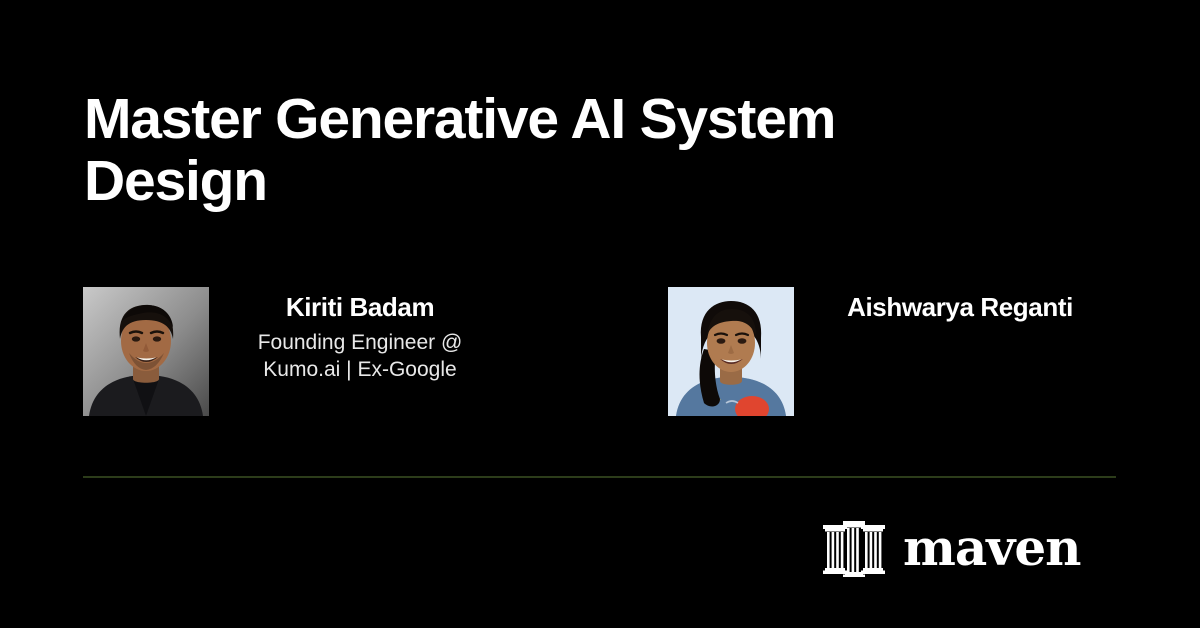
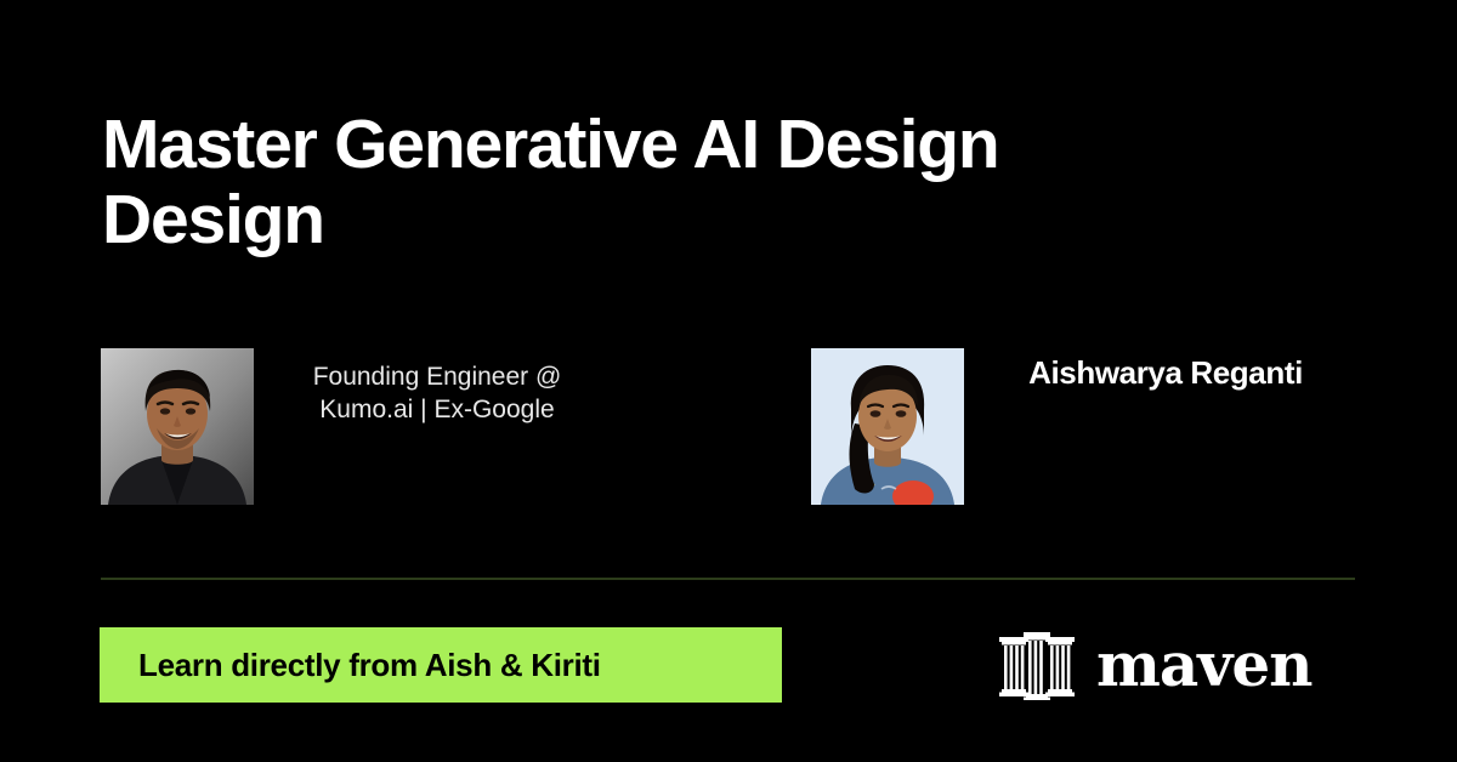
- Master Generative AI System Design
+ Master Generative AI Design Design
- Kiriti Badam
  Founding Engineer @
  Kumo.ai | Ex-Google
  Aishwarya Reganti
+ Learn directly from Aish & Kiriti
  maven
